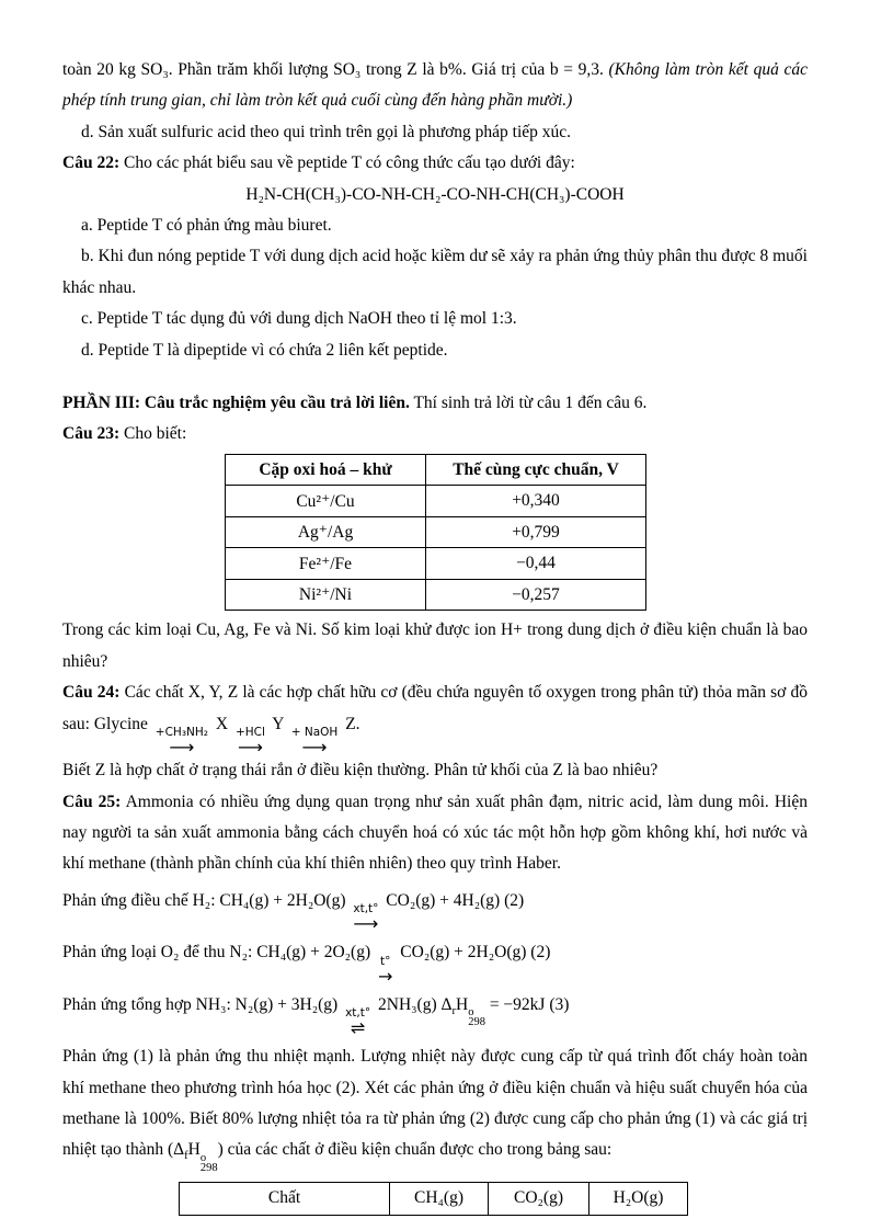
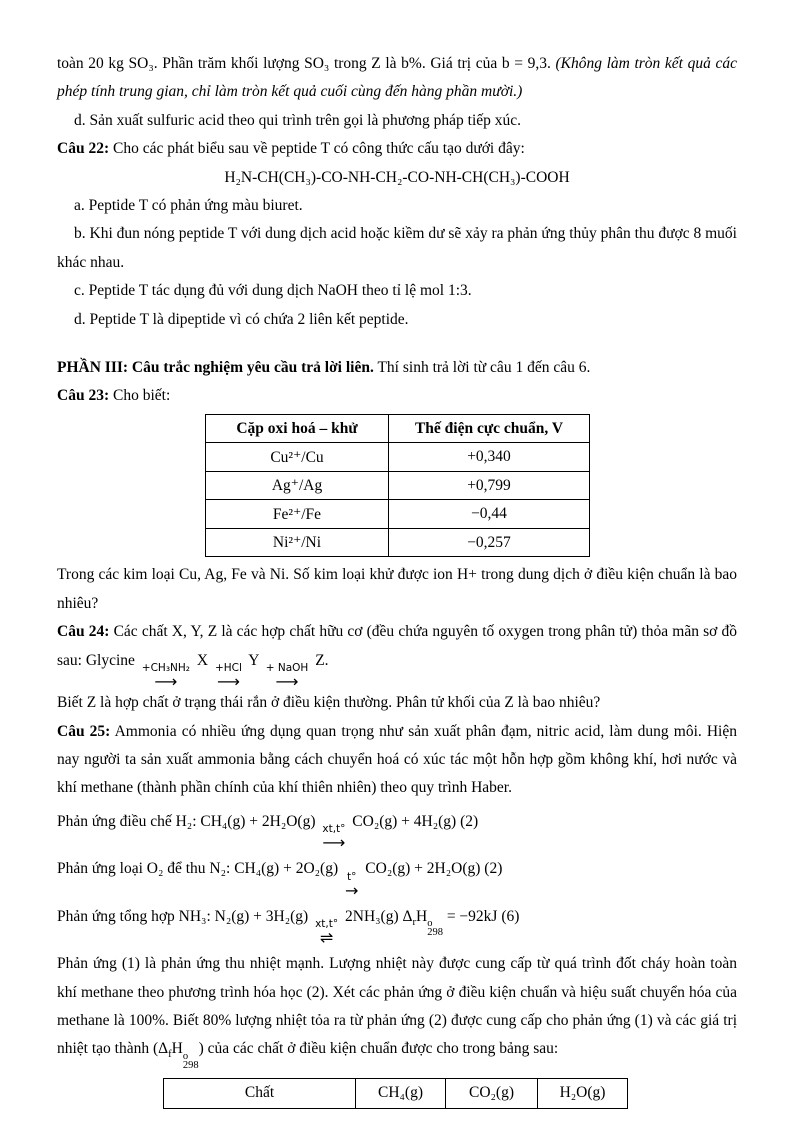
  toàn 20 kg SO₃. Phần trăm khối lượng SO₃ trong Z là b%. Giá trị của b = 9,3. (Không làm tròn kết quả các phép tính trung gian, chỉ làm tròn kết quả cuối cùng đến hàng phần mười.)
  d. Sản xuất sulfuric acid theo qui trình trên gọi là phương pháp tiếp xúc.
  Câu 22: Cho các phát biểu sau về peptide T có công thức cấu tạo dưới đây:
  H₂N-CH(CH₃)-CO-NH-CH₂-CO-NH-CH(CH₃)-COOH
  a. Peptide T có phản ứng màu biuret.
  b. Khi đun nóng peptide T với dung dịch acid hoặc kiềm dư sẽ xảy ra phản ứng thủy phân thu được 8 muối khác nhau.
  c. Peptide T tác dụng đủ với dung dịch NaOH theo tỉ lệ mol 1:3.
  d. Peptide T là dipeptide vì có chứa 2 liên kết peptide.
  PHẦN III: Câu trắc nghiệm yêu cầu trả lời liên. Thí sinh trả lời từ câu 1 đến câu 6.
  Câu 23: Cho biết:
- Cặp oxi hoá – khử	Thế cùng cực chuẩn, V
+ Cặp oxi hoá – khử	Thế điện cực chuẩn, V
  Cu²⁺/Cu	+0,340
  Ag⁺/Ag	+0,799
  Fe²⁺/Fe	−0,44
  Ni²⁺/Ni	−0,257
  Trong các kim loại Cu, Ag, Fe và Ni. Số kim loại khử được ion H+ trong dung dịch ở điều kiện chuẩn là bao nhiêu?
  Câu 24: Các chất X, Y, Z là các hợp chất hữu cơ (đều chứa nguyên tố oxygen trong phân tử) thỏa mãn sơ đồ sau: Glycine
  +CH₃NH₂
  ⟶
  X
  +HCl
  ⟶
  Y
  + NaOH
  ⟶
  Z.
  Biết Z là hợp chất ở trạng thái rắn ở điều kiện thường. Phân tử khối của Z là bao nhiêu?
  Câu 25: Ammonia có nhiều ứng dụng quan trọng như sản xuất phân đạm, nitric acid, làm dung môi. Hiện nay người ta sản xuất ammonia bằng cách chuyển hoá có xúc tác một hỗn hợp gồm không khí, hơi nước và khí methane (thành phần chính của khí thiên nhiên) theo quy trình Haber.
  Phản ứng điều chế H₂: CH₄(g) + 2H₂O(g)
  xt,t°
  ⟶
  CO₂(g) + 4H₂(g) (2)
  Phản ứng loại O₂ để thu N₂: CH₄(g) + 2O₂(g)
  t°
  →
  CO₂(g) + 2H₂O(g) (2)
  Phản ứng tổng hợp NH₃: N₂(g) + 3H₂(g)
  xt,t°
  ⇌
  2NH₃(g) ΔrH
  o
  298
- = −92kJ (3)
+ = −92kJ (6)
  Phản ứng (1) là phản ứng thu nhiệt mạnh. Lượng nhiệt này được cung cấp từ quá trình đốt cháy hoàn toàn khí methane theo phương trình hóa học (2). Xét các phản ứng ở điều kiện chuẩn và hiệu suất chuyển hóa của methane là 100%. Biết 80% lượng nhiệt tỏa ra từ phản ứng (2) được cung cấp cho phản ứng (1) và các giá trị nhiệt tạo thành (ΔfH
  o
  298
  ) của các chất ở điều kiện chuẩn được cho trong bảng sau:
  Chất	CH₄(g)	CO₂(g)	H₂O(g)
